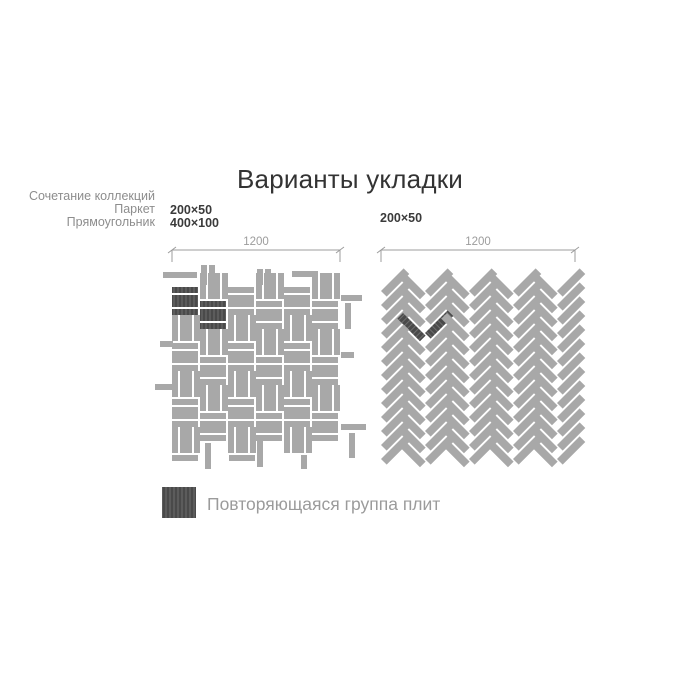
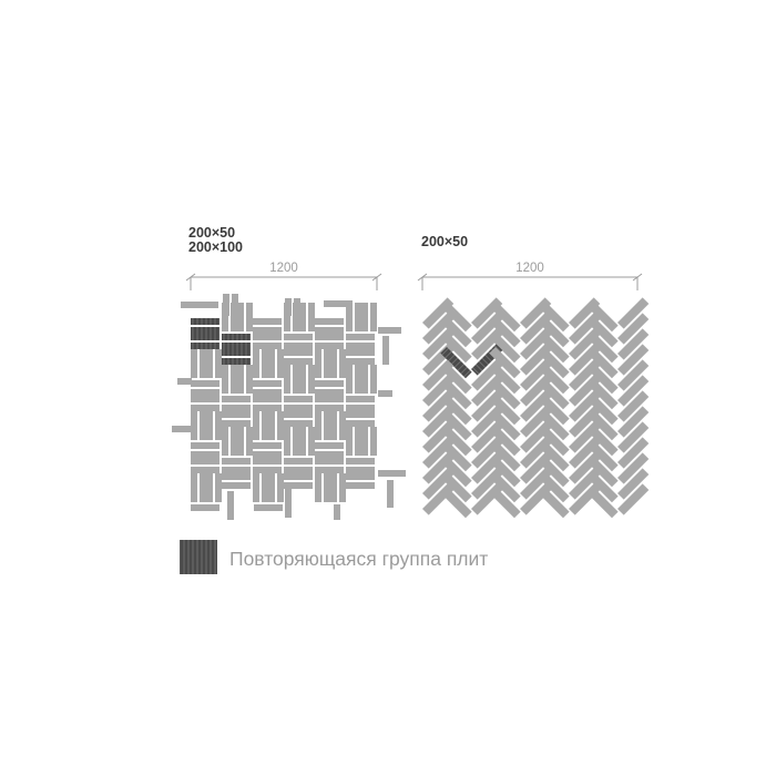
- Варианты укладки
- Сочетание коллекций
- Паркет
- Прямоугольник
  200×50
- 400×100
+ 200×100
  200×50
  1200
  1200
  Повторяющаяся группа плит
